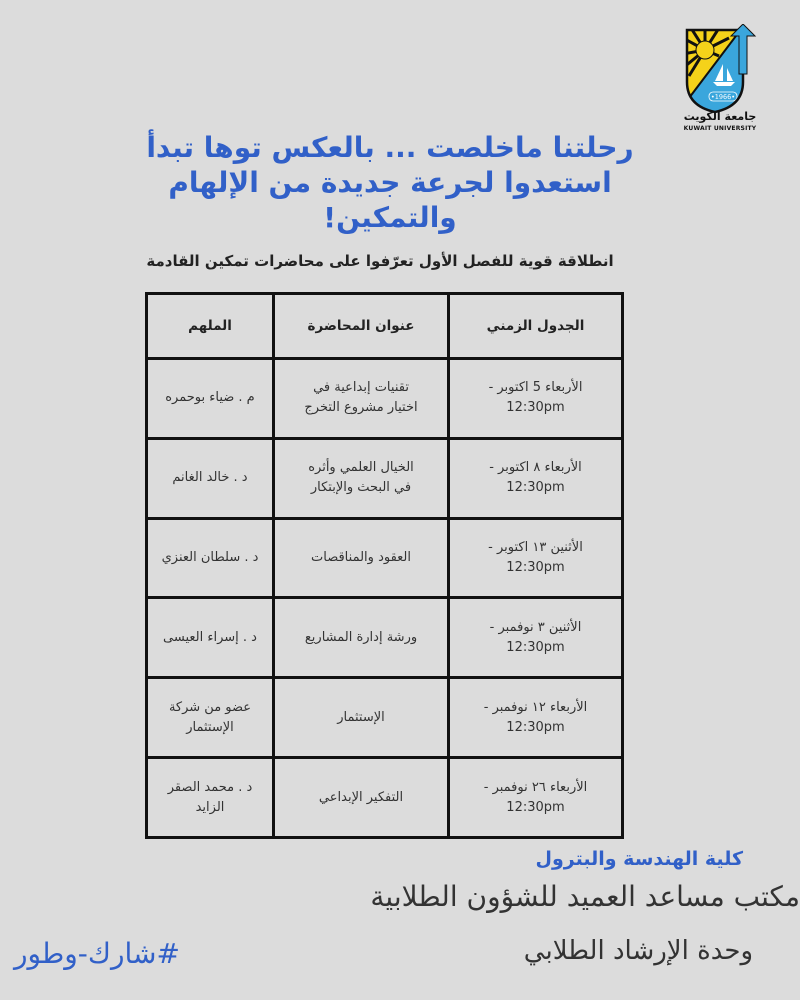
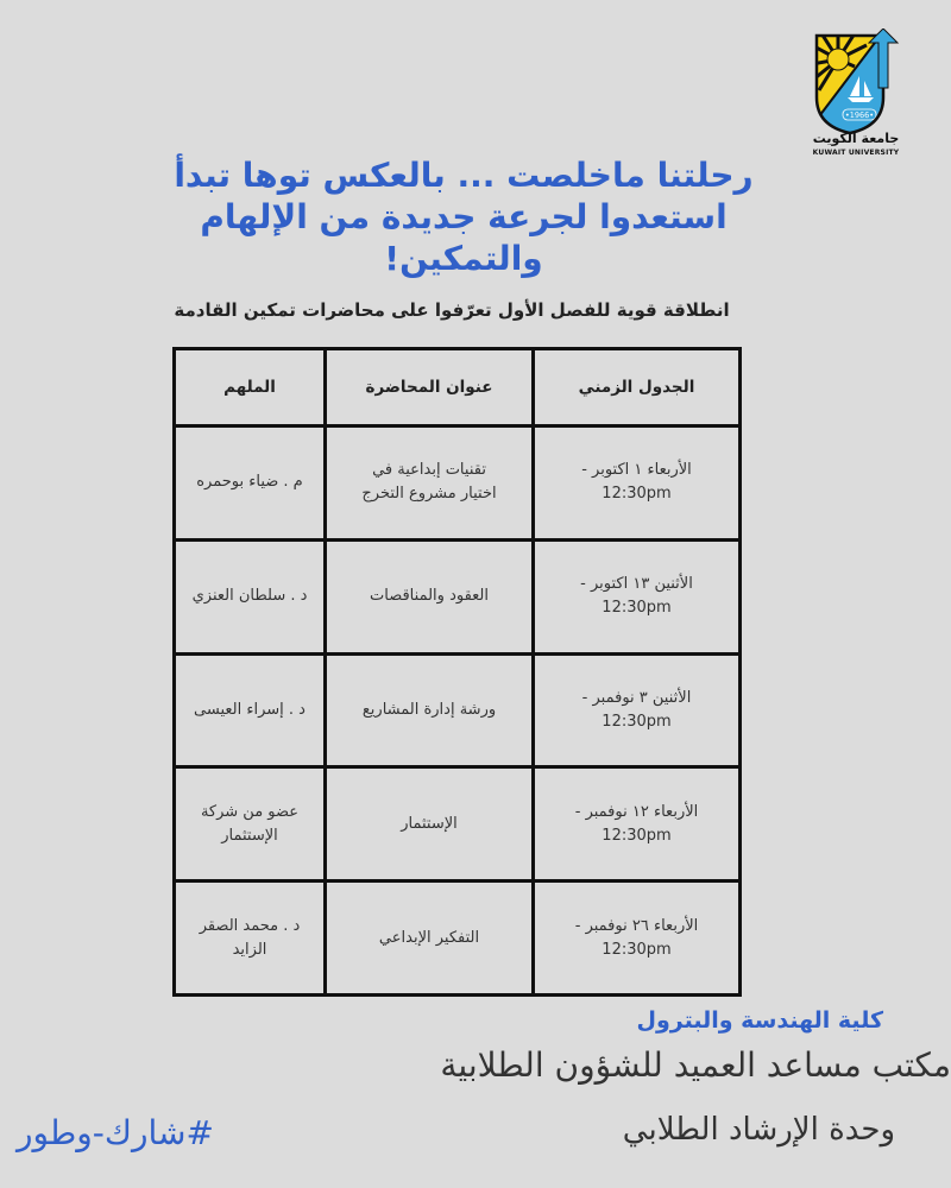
  •1966•
  جامعة الكويت
  رحلتنا ماخلصت ... بالعكس توها تبدأ
  استعدوا لجرعة جديدة من الإلهام
  والتمكين!
  انطلاقة قوية للفصل الأول تعرّفوا على محاضرات تمكين القادمة
  الجدول الزمني	عنوان المحاضرة	الملهم
- الأربعاء 5 اكتوبر -12:30pm	تقنيات إبداعية فياختيار مشروع التخرج	م . ضياء بوحمره
+ الأربعاء ١ اكتوبر -12:30pm	تقنيات إبداعية فياختيار مشروع التخرج	م . ضياء بوحمره
- الأربعاء ٨ اكتوبر -12:30pm	الخيال العلمي وأثرهفي البحث والإبتكار	د . خالد الغانم
  الأثنين ١٣ اكتوبر -12:30pm	العقود والمناقصات	د . سلطان العنزي
  الأثنين ٣ نوفمبر -12:30pm	ورشة إدارة المشاريع	د . إسراء العيسى
  الأربعاء ١٢ نوفمبر -12:30pm	الإستثمار	عضو من شركةالإستثمار
  الأربعاء ٢٦ نوفمبر -12:30pm	التفكير الإبداعي	د . محمد الصقر الزايد
  كلية الهندسة والبترول
  مكتب مساعد العميد للشؤون الطلابية
  وحدة الإرشاد الطلابي
  #شارك-وطور
